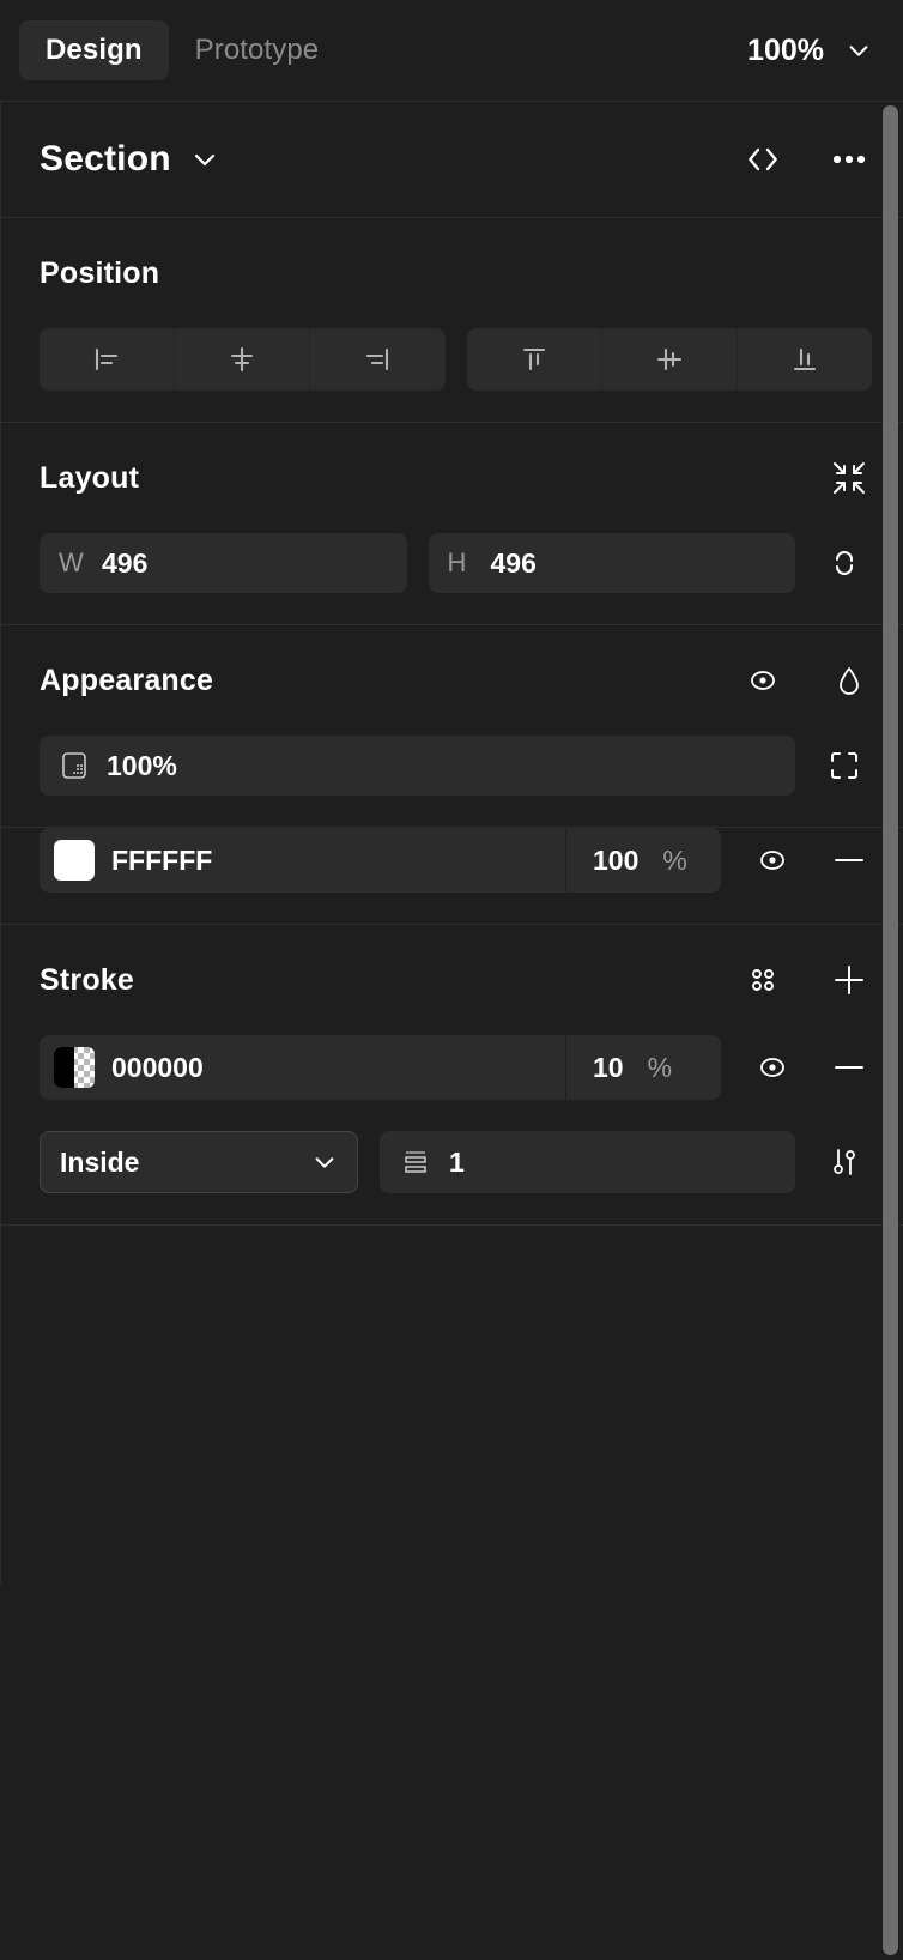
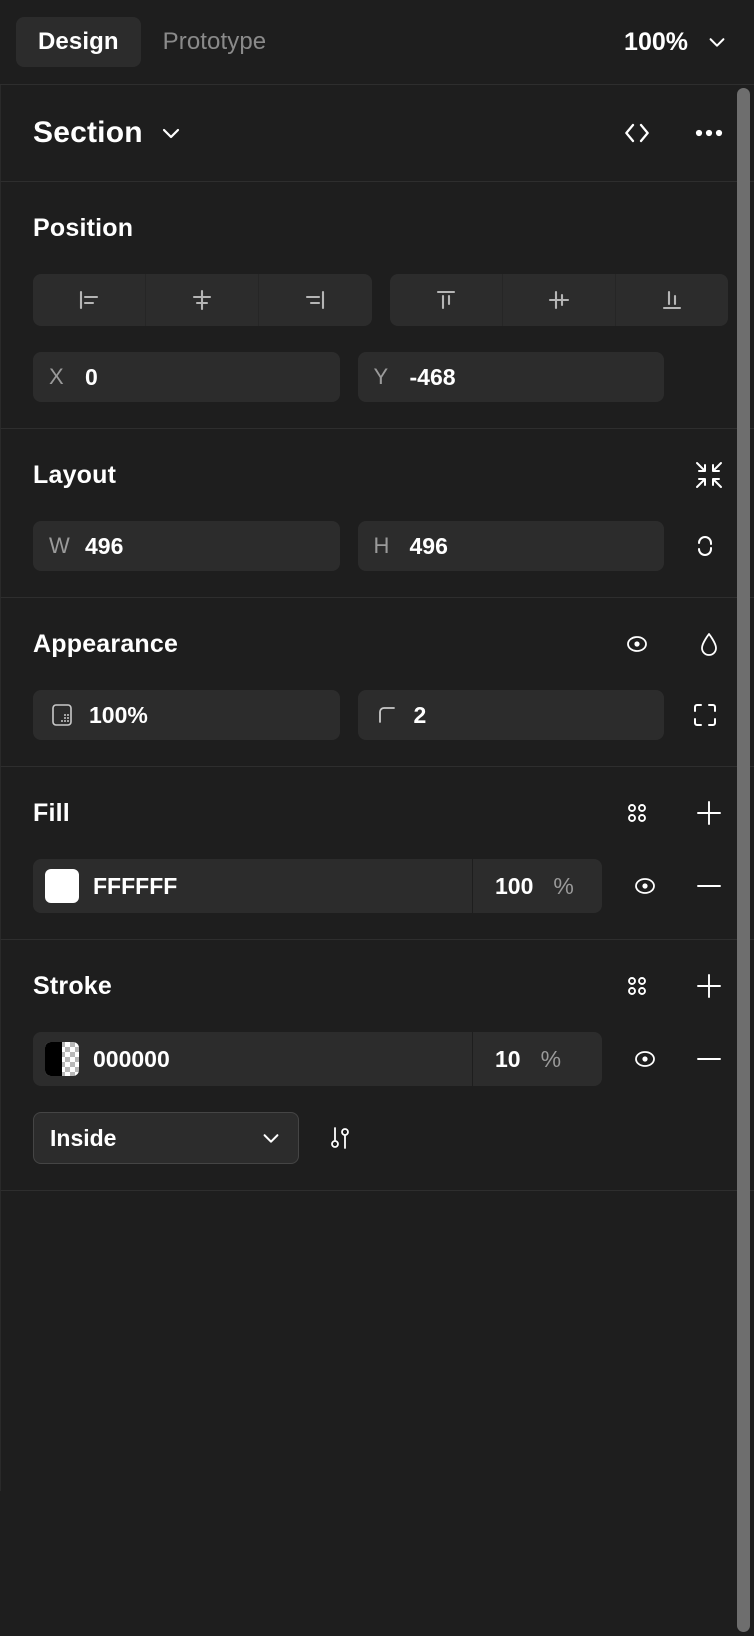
  Design
  Prototype
  100%
  Section
  Position
+ X
+ 0
+ Y
+ -468
  Layout
  W
  496
  H
  496
  Appearance
  100%
+ 2
+ Fill
  FFFFFF
  100
  %
  Stroke
  000000
  10
  %
  Inside
- 1
